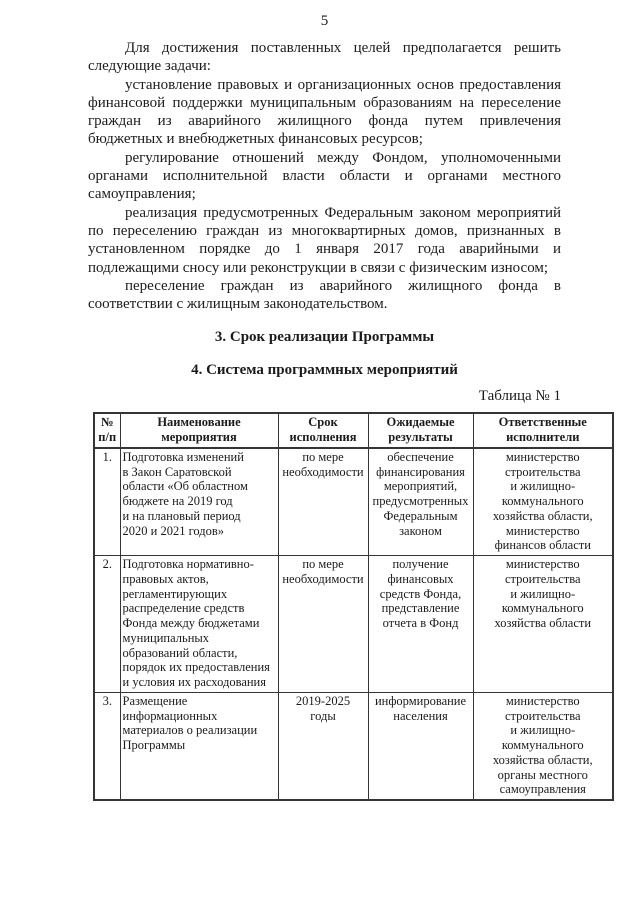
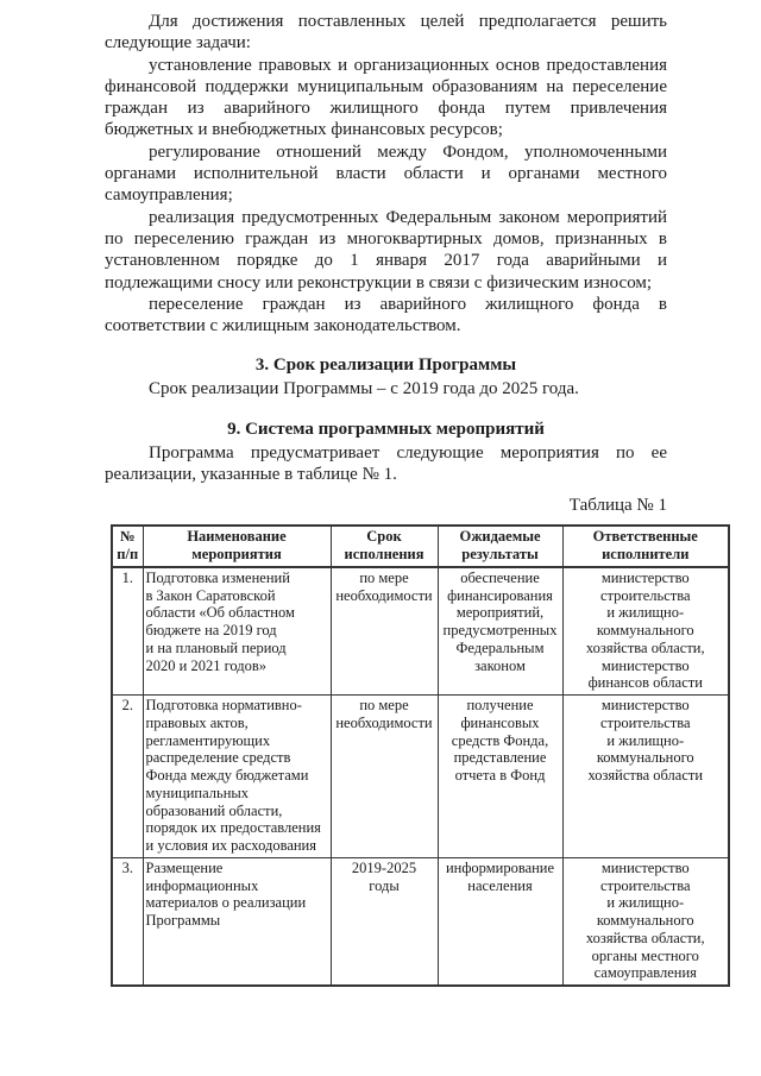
- 5
  Для достижения поставленных целей предполагается решить следующие задачи:
  установление правовых и организационных основ предоставления финансовой поддержки муниципальным образованиям на переселение граждан из аварийного жилищного фонда путем привлечения бюджетных и внебюджетных финансовых ресурсов;
  регулирование отношений между Фондом, уполномоченными органами исполнительной власти области и органами местного самоуправления;
  реализация предусмотренных Федеральным законом мероприятий по переселению граждан из многоквартирных домов, признанных в установленном порядке до 1 января 2017 года аварийными и подлежащими сносу или реконструкции в связи с физическим износом;
  переселение граждан из аварийного жилищного фонда в соответствии с жилищным законодательством.
  3. Срок реализации Программы
+ Срок реализации Программы – с 2019 года до 2025 года.
- 4. Система программных мероприятий
+ 9. Система программных мероприятий
+ Программа предусматривает следующие мероприятия по ее реализации, указанные в таблице № 1.
  Таблица № 1
  № п/п	Наименование мероприятия	Срок исполнения	Ожидаемые результаты	Ответственные исполнители
  1.	Подготовка изменений в Закон Саратовской области «Об областном бюджете на 2019 год и на плановый период 2020 и 2021 годов»	по мере необходимости	обеспечение финансирования мероприятий, предусмотренных Федеральным законом	министерство строительства и жилищно- коммунального хозяйства области, министерство финансов области
  2.	Подготовка нормативно- правовых актов, регламентирующих распределение средств Фонда между бюджетами муниципальных образований области, порядок их предоставления и условия их расходования	по мере необходимости	получение финансовых средств Фонда, представление отчета в Фонд	министерство строительства и жилищно- коммунального хозяйства области
  3.	Размещение информационных материалов о реализации Программы	2019-2025 годы	информирование населения	министерство строительства и жилищно- коммунального хозяйства области, органы местного самоуправления
